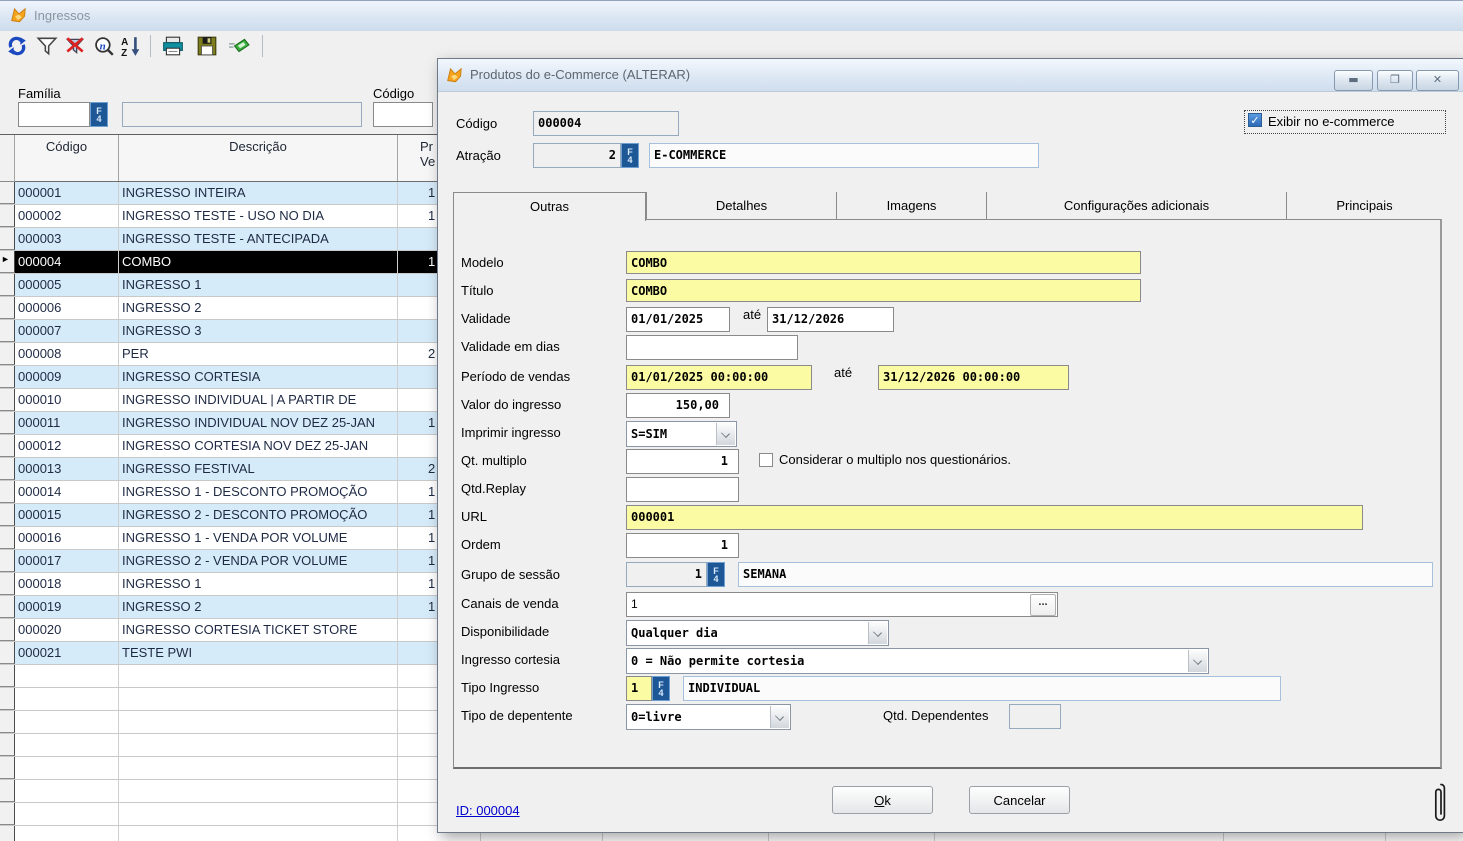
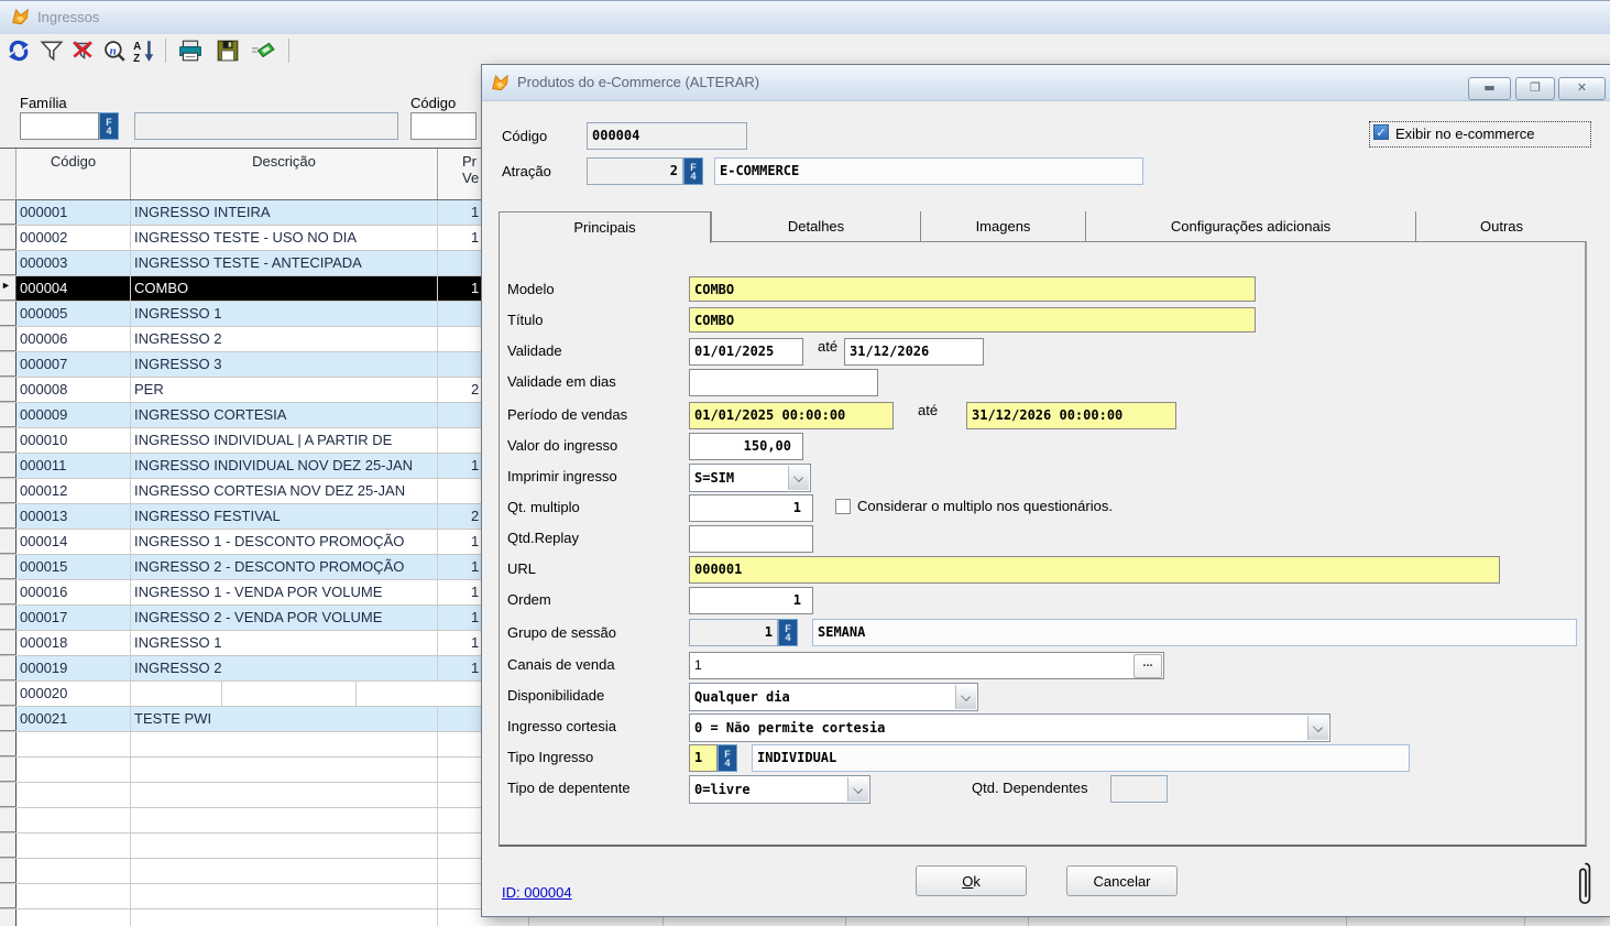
  Ingressos
  n
  A
  Z
  Família
  F
  4
  Código
  Código
  Descrição
  Pr
  Ve
  000001
  INGRESSO INTEIRA
  1
  000002
  INGRESSO TESTE - USO NO DIA
  1
  000003
  INGRESSO TESTE - ANTECIPADA
  ►
  000004
  COMBO
  1
  000005
  INGRESSO 1
  000006
  INGRESSO 2
  000007
  INGRESSO 3
  000008
  PER
  2
  000009
  INGRESSO CORTESIA
  000010
  INGRESSO INDIVIDUAL | A PARTIR DE
  000011
  INGRESSO INDIVIDUAL NOV DEZ 25-JAN
  1
  000012
  INGRESSO CORTESIA NOV DEZ 25-JAN
  000013
  INGRESSO FESTIVAL
  2
  000014
  INGRESSO 1 - DESCONTO PROMOÇÃO
  1
  000015
  INGRESSO 2 - DESCONTO PROMOÇÃO
  1
  000016
  INGRESSO 1 - VENDA POR VOLUME
  1
  000017
  INGRESSO 2 - VENDA POR VOLUME
  1
  000018
  INGRESSO 1
  1
  000019
  INGRESSO 2
  1
  000020
- INGRESSO CORTESIA TICKET STORE
  000021
  TESTE PWI
  Produtos do e-Commerce (ALTERAR)
  ▬
  ❐
  ✕
  Código
  000004
  ✓
  Exibir no e-commerce
  Atração
  2
  F
  4
  E-COMMERCE
- Outras
+ Principais
  Detalhes
  Imagens
  Configurações adicionais
- Principais
+ Outras
  Modelo
  COMBO
  Título
  COMBO
  Validade
  01/01/2025
  até
  31/12/2026
  Validade em dias
  Período de vendas
  01/01/2025 00:00:00
  até
  31/12/2026 00:00:00
  Valor do ingresso
  150,00
  Imprimir ingresso
  S=SIM
  Qt. multiplo
  1
  Considerar o multiplo nos questionários.
  Qtd.Replay
  URL
  000001
  Ordem
  1
  Grupo de sessão
  1
  F
  4
  SEMANA
  Canais de venda
  1
  ...
  Disponibilidade
  Qualquer dia
  Ingresso cortesia
  0 = Não permite cortesia
  Tipo Ingresso
  1
  F
  4
  INDIVIDUAL
  Tipo de depentente
  0=livre
  Qtd. Dependentes
  ID: 000004
  Ok
  Cancelar
